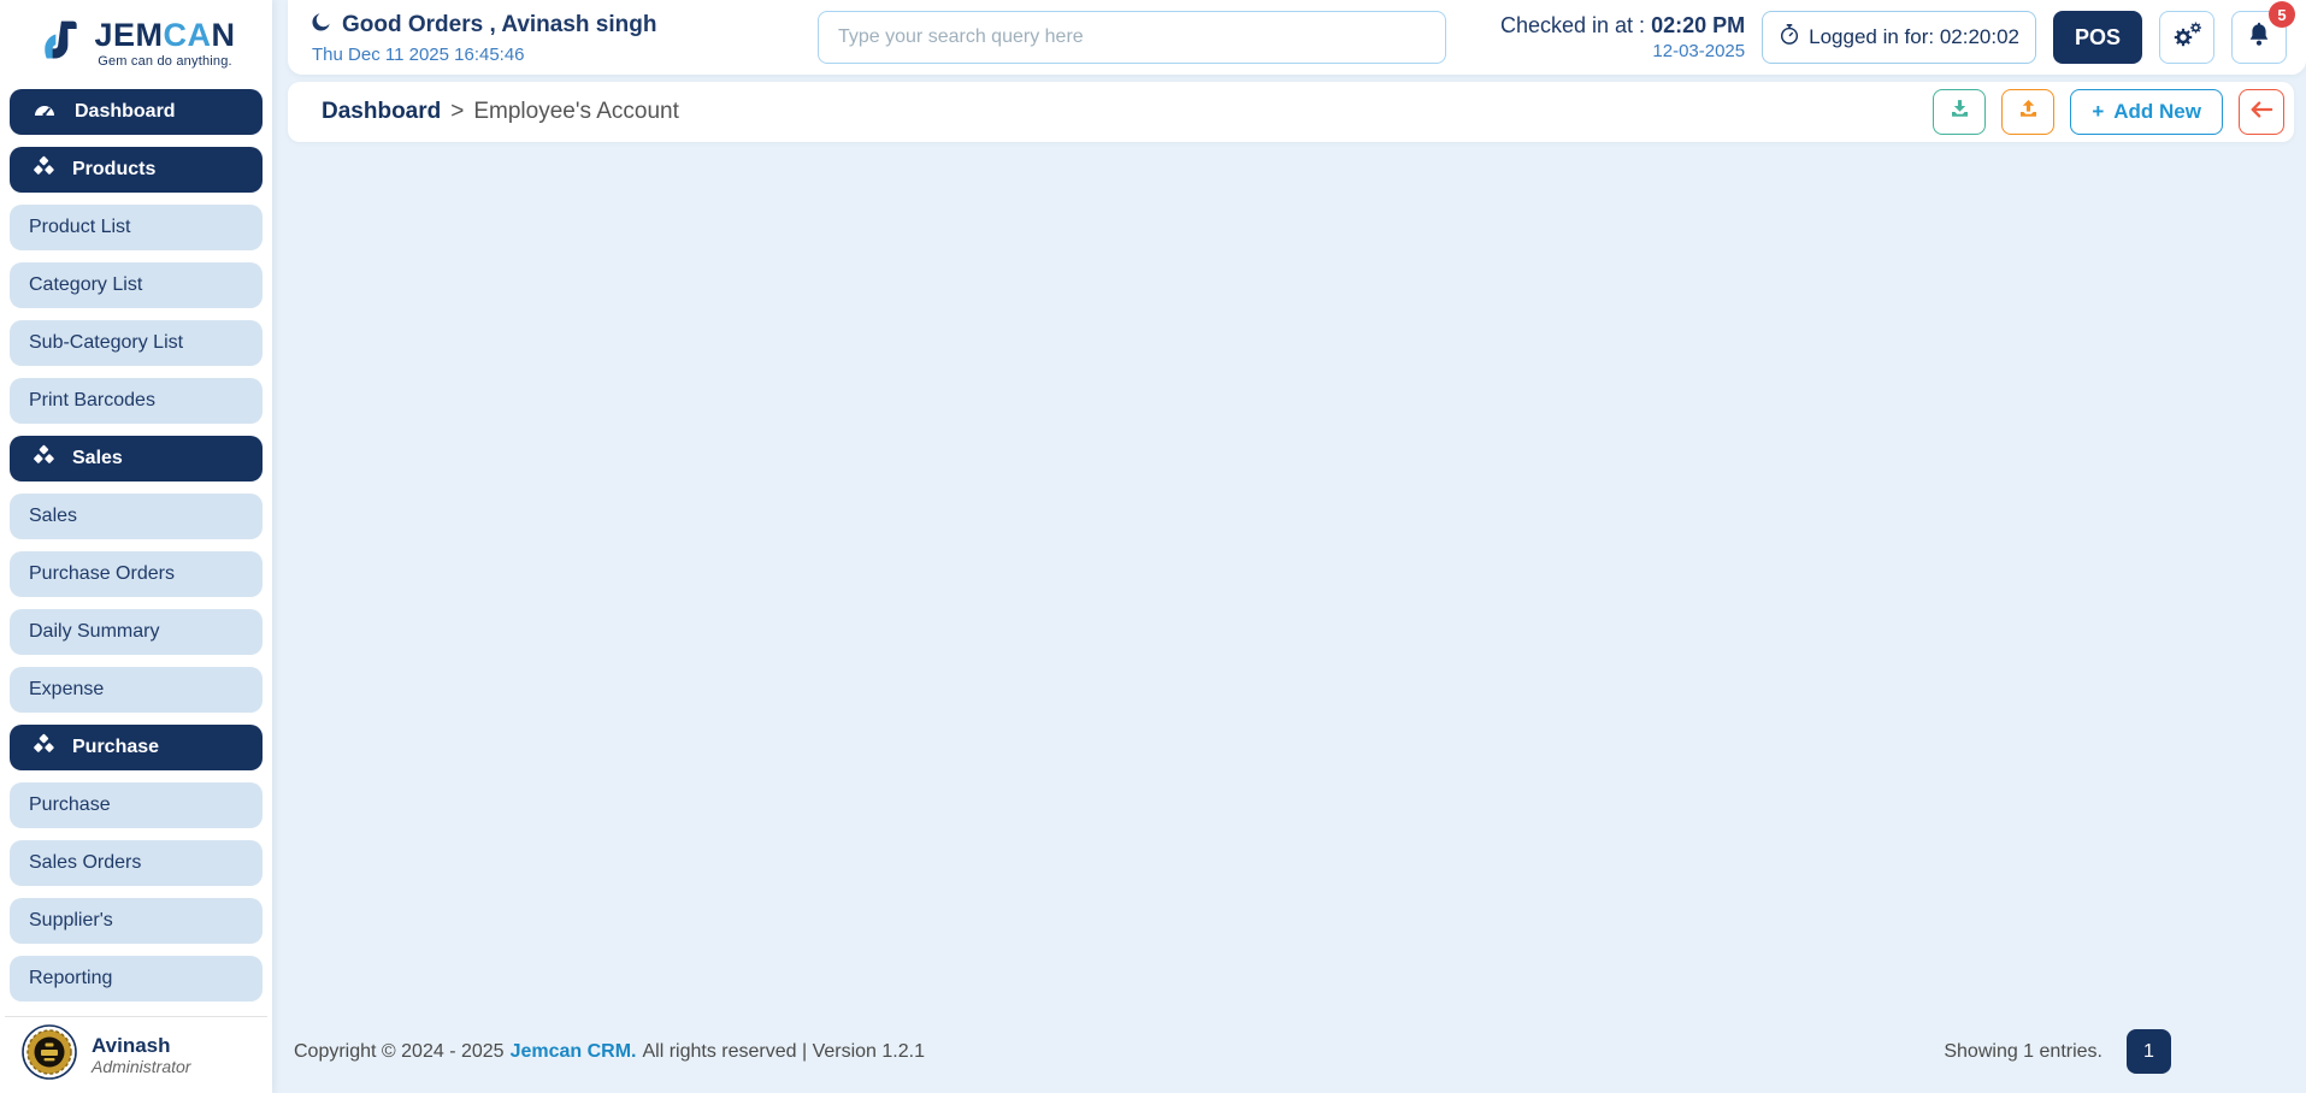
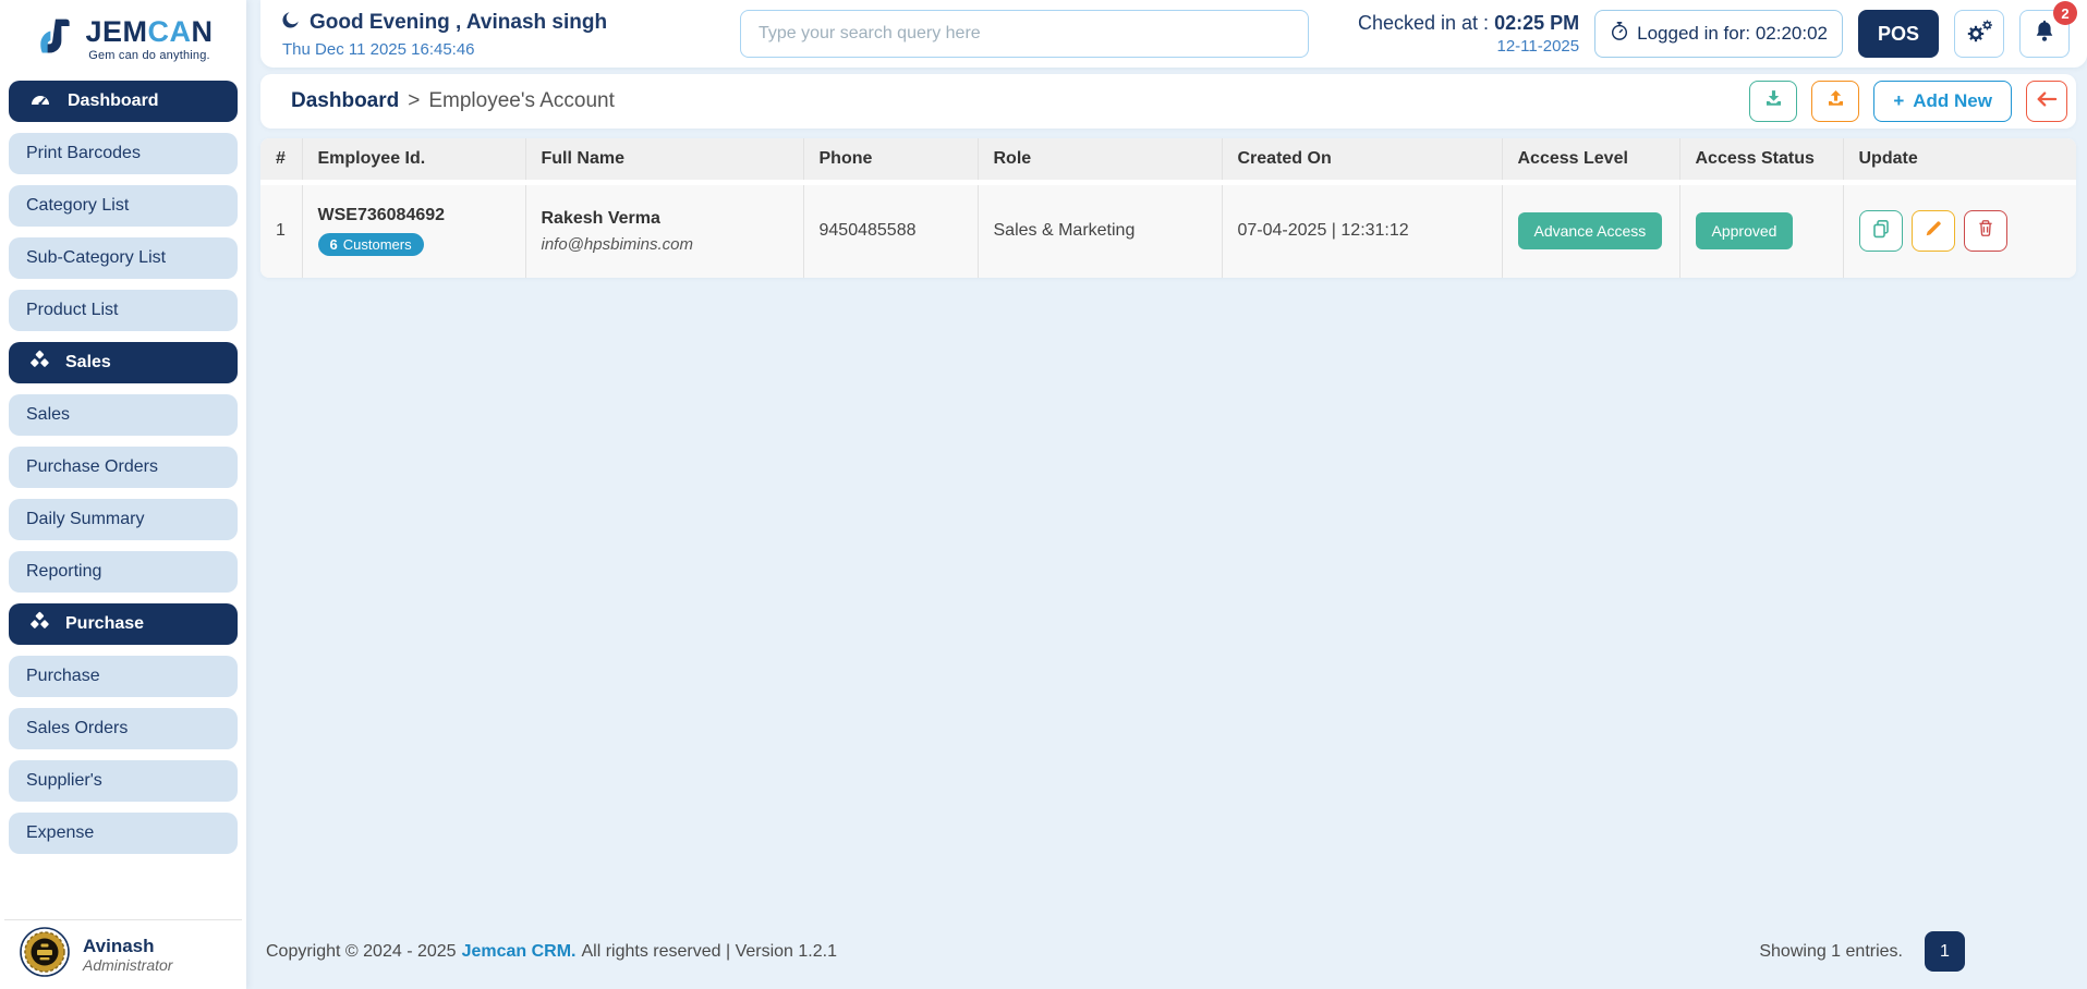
  JEMCAN
  Gem can do anything.
  Dashboard
- Products
- Product List
+ Print Barcodes
  Category List
  Sub-Category List
- Print Barcodes
+ Product List
  Sales
  Sales
  Purchase Orders
  Daily Summary
- Expense
+ Reporting
  Purchase
  Purchase
  Sales Orders
  Supplier's
- Reporting
+ Expense
  Avinash
  Administrator
- Good Orders , Avinash singh
+ Good Evening , Avinash singh
  Thu Dec 11 2025 16:45:46
  Type your search query here
- Checked in at : 02:20 PM
+ Checked in at : 02:25 PM
- 12-03-2025
+ 12-11-2025
  Logged in for: 02:20:02
  POS
- 5
+ 2
  Dashboard
  >
  Employee's Account
  +
  Add New
+ #	Employee Id.	Full Name	Phone	Role	Created On	Access Level	Access Status	Update
+ 1	WSE736084692 6 Customers	Rakesh Verma info@hpsbimins.com	9450485588	Sales & Marketing	07-04-2025 | 12:31:12	Advance Access	Approved
  Copyright © 2024 - 2025
  Jemcan CRM.
  All rights reserved | Version 1.2.1
  Showing 1 entries.
  1
